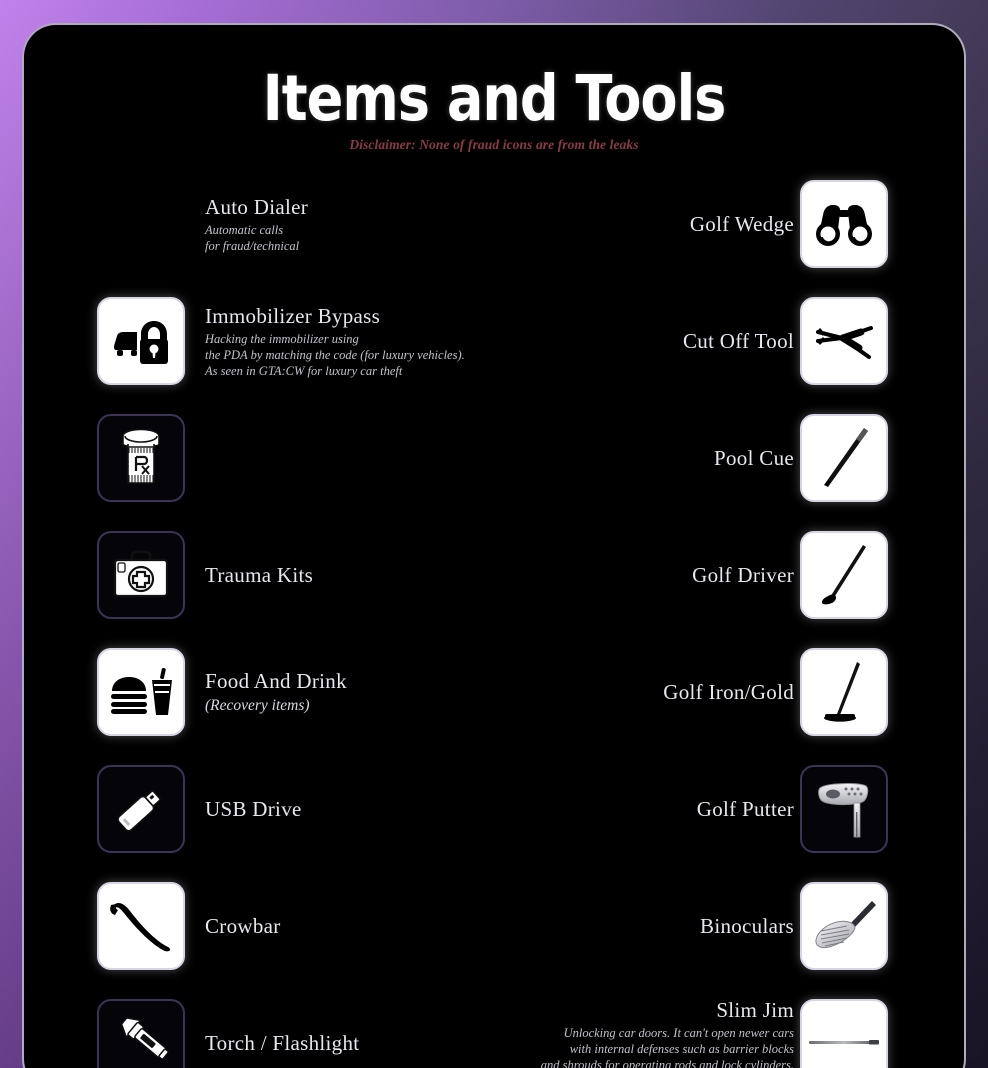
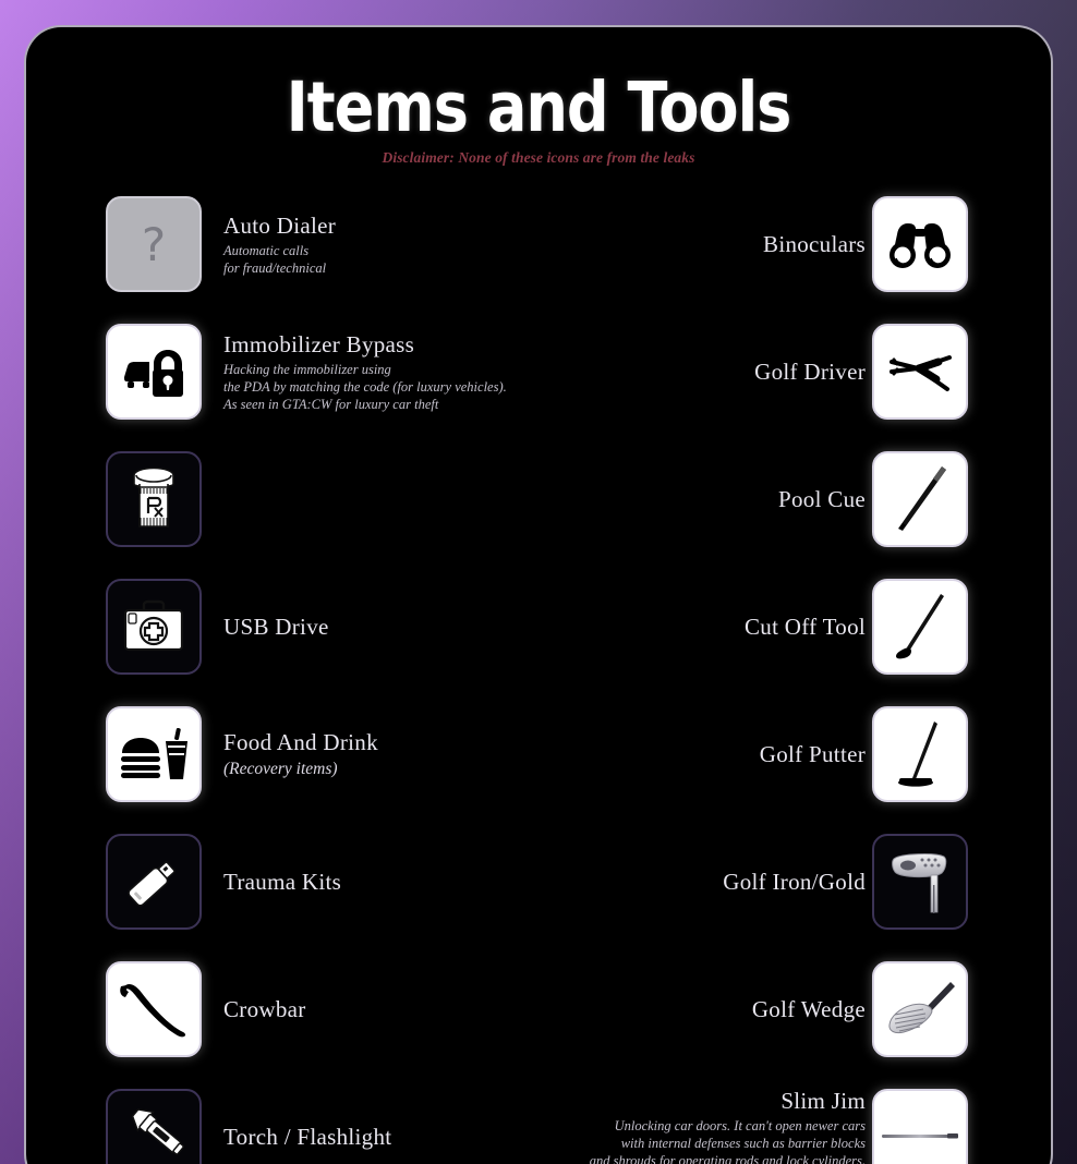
  Items and Tools
- Disclaimer: None of fraud icons are from the leaks
+ Disclaimer: None of these icons are from the leaks
+ ?
  Auto Dialer
  Automatic calls
  for fraud/technical
- Golf Wedge
+ Binoculars
  Immobilizer Bypass
  Hacking the immobilizer using
  the PDA by matching the code (for luxury vehicles).
  As seen in GTA:CW for luxury car theft
- Cut Off Tool
+ Golf Driver
  Pool Cue
- Trauma Kits
+ USB Drive
- Golf Driver
+ Cut Off Tool
  Food And Drink
  (Recovery items)
- Golf Iron/Gold
+ Golf Putter
- USB Drive
+ Trauma Kits
- Golf Putter
+ Golf Iron/Gold
  Crowbar
- Binoculars
+ Golf Wedge
  Torch / Flashlight
  Slim Jim
  Unlocking car doors. It can't open newer cars
  with internal defenses such as barrier blocks
  and shrouds for operating rods and lock cylinders,
